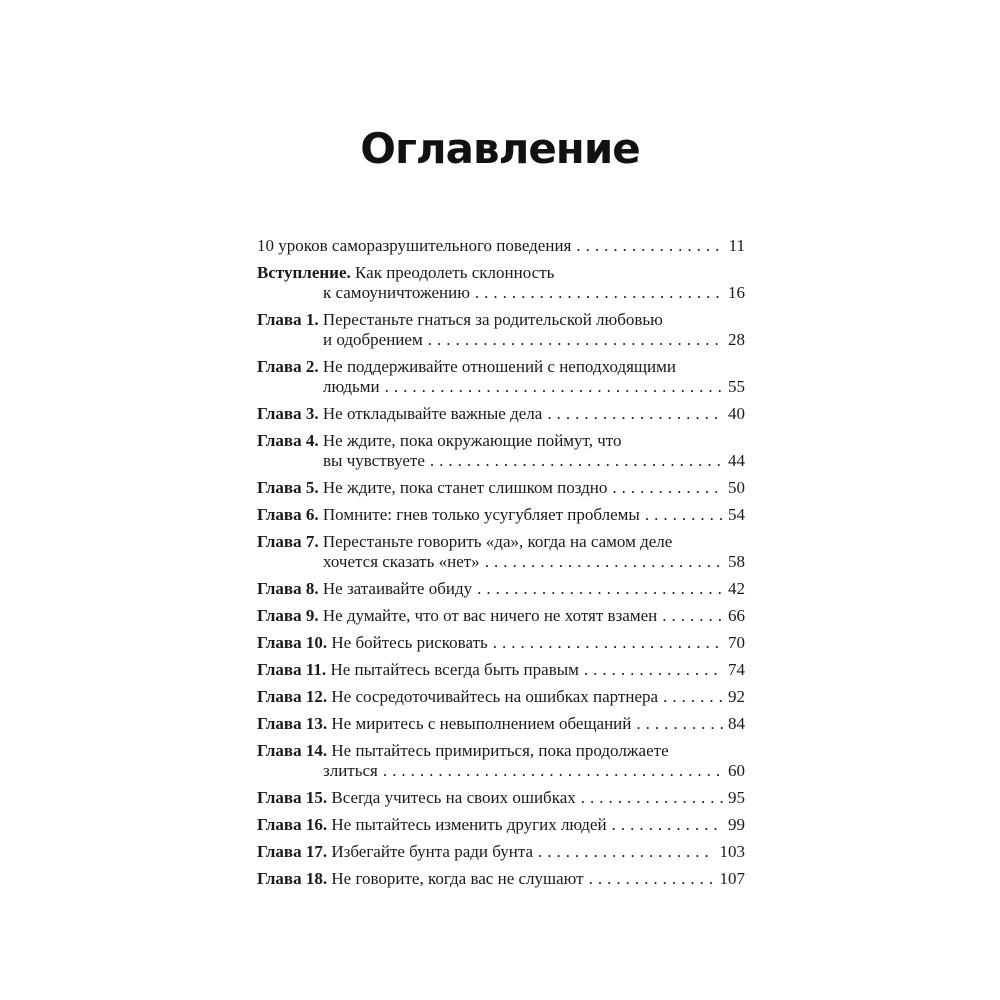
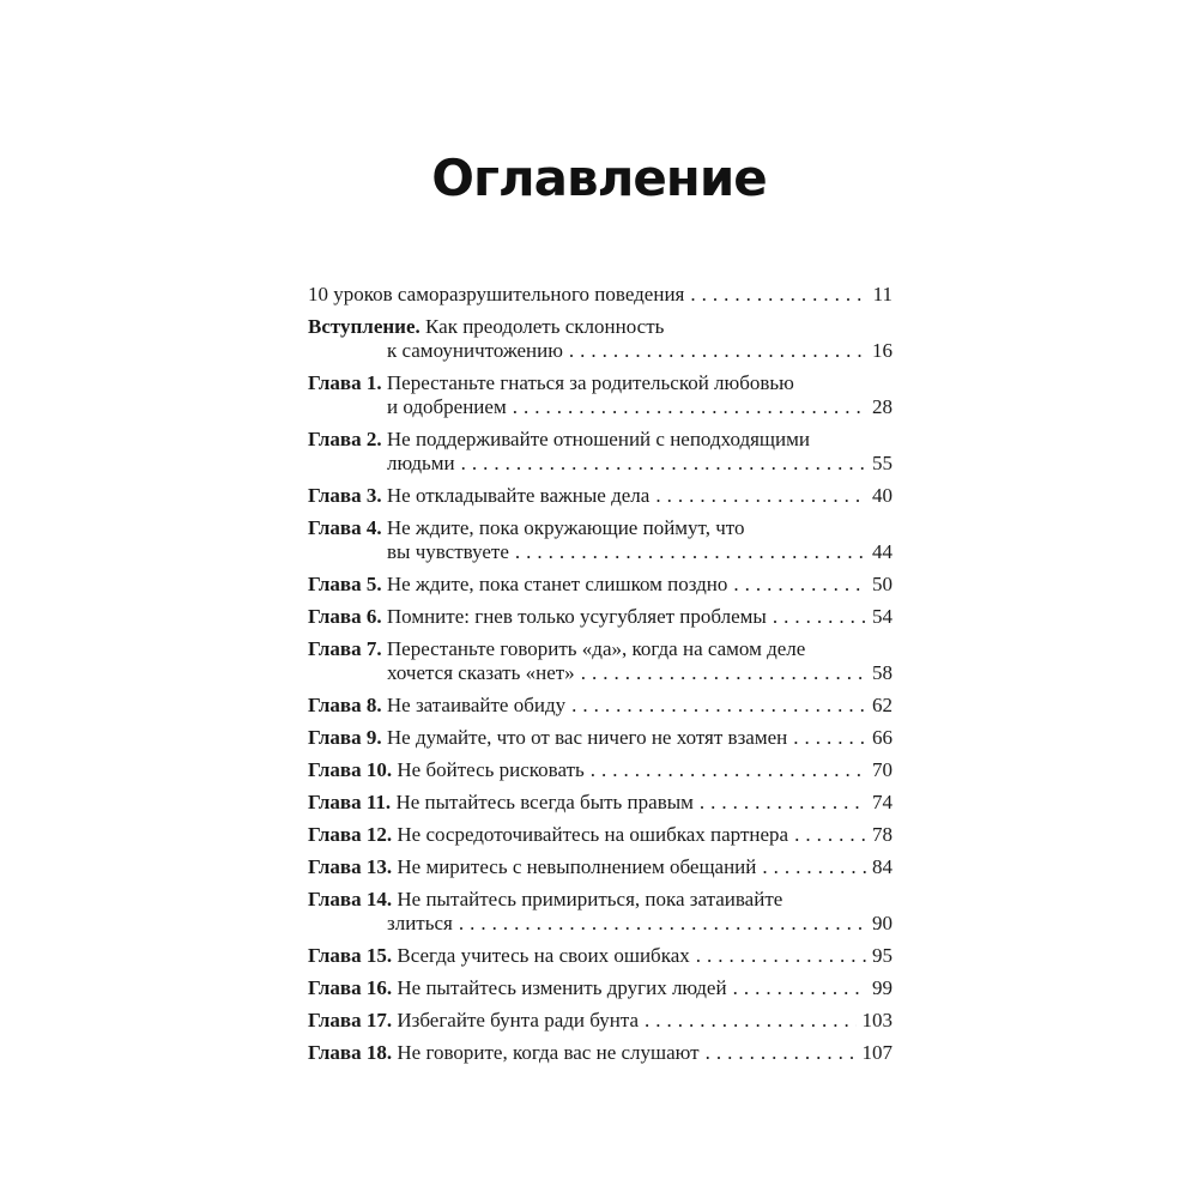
  Оглавление
  10 уроков саморазрушительного поведения
  11
  Вступление. Как преодолеть склонность
  к самоуничтожению
  16
  Глава 1. Перестаньте гнаться за родительской любовью
  и одобрением
  28
  Глава 2. Не поддерживайте отношений с неподходящими
  людьми
  55
  Глава 3. Не откладывайте важные дела
  40
  Глава 4. Не ждите, пока окружающие поймут, что
  вы чувствуете
  44
  Глава 5. Не ждите, пока станет слишком поздно
  50
  Глава 6. Помните: гнев только усугубляет проблемы
  54
  Глава 7. Перестаньте говорить «да», когда на самом деле
  хочется сказать «нет»
  58
  Глава 8. Не затаивайте обиду
- 42
+ 62
  Глава 9. Не думайте, что от вас ничего не хотят взамен
  66
  Глава 10. Не бойтесь рисковать
  70
  Глава 11. Не пытайтесь всегда быть правым
  74
  Глава 12. Не сосредоточивайтесь на ошибках партнера
- 92
+ 78
  Глава 13. Не миритесь с невыполнением обещаний
  84
- Глава 14. Не пытайтесь примириться, пока продолжаете
+ Глава 14. Не пытайтесь примириться, пока затаивайте
  злиться
- 60
+ 90
  Глава 15. Всегда учитесь на своих ошибках
  95
  Глава 16. Не пытайтесь изменить других людей
  99
  Глава 17. Избегайте бунта ради бунта
  103
  Глава 18. Не говорите, когда вас не слушают
  107
